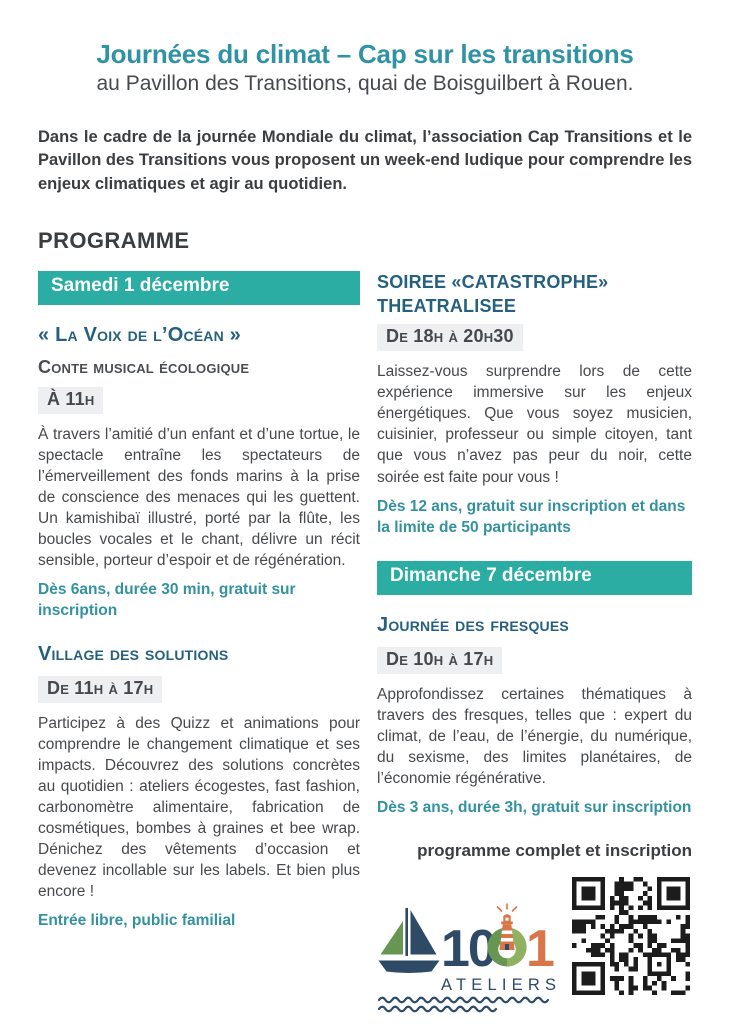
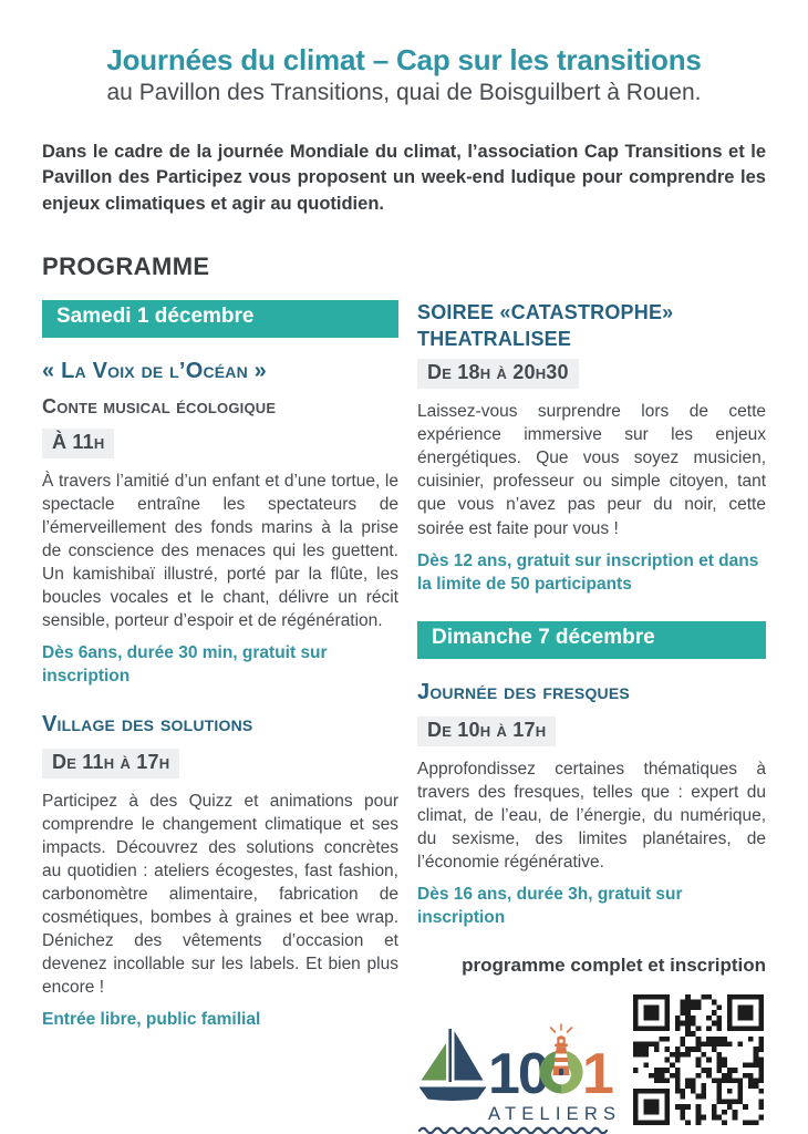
  Journées du climat – Cap sur les transitions
  au Pavillon des Transitions, quai de Boisguilbert à Rouen.
- Dans le cadre de la journée Mondiale du climat, l’association Cap Transitions et le Pavillon des Transitions vous proposent un week-end ludique pour comprendre les enjeux climatiques et agir au quotidien.
+ Dans le cadre de la journée Mondiale du climat, l’association Cap Transitions et le Pavillon des Participez vous proposent un week-end ludique pour comprendre les enjeux climatiques et agir au quotidien.
  PROGRAMME
  Samedi 1 décembre
  « La Voix de l’Océan »
  Conte musical écologique
  À 11h
  À travers l’amitié d’un enfant et d’une tortue, le spectacle entraîne les spectateurs de l’émerveillement des fonds marins à la prise de conscience des menaces qui les guettent. Un kamishibaï illustré, porté par la flûte, les boucles vocales et le chant, délivre un récit sensible, porteur d’espoir et de régénération.
  Dès 6ans, durée 30 min, gratuit sur inscription
  Village des solutions
  De 11h à 17h
  Participez à des Quizz et animations pour comprendre le changement climatique et ses impacts. Découvrez des solutions concrètes au quotidien : ateliers écogestes, fast fashion, carbonomètre alimentaire, fabrication de cosmétiques, bombes à graines et bee wrap. Dénichez des vêtements d’occasion et devenez incollable sur les labels. Et bien plus encore !
  Entrée libre, public familial
  SOIREE «CATASTROPHE» THEATRALISEE
  De 18h à 20h30
  Laissez-vous surprendre lors de cette expérience immersive sur les enjeux énergétiques. Que vous soyez musicien, cuisinier, professeur ou simple citoyen, tant que vous n’avez pas peur du noir, cette soirée est faite pour vous !
  Dès 12 ans, gratuit sur inscription et dans la limite de 50 participants
  Dimanche 7 décembre
  Journée des fresques
  De 10h à 17h
  Approfondissez certaines thématiques à travers des fresques, telles que : expert du climat, de l’eau, de l’énergie, du numérique, du sexisme, des limites planétaires, de l’économie régénérative.
- Dès 3 ans, durée 3h, gratuit sur inscription
+ Dès 16 ans, durée 3h, gratuit sur inscription
  programme complet et inscription
  10
  1
  ATELIERS
